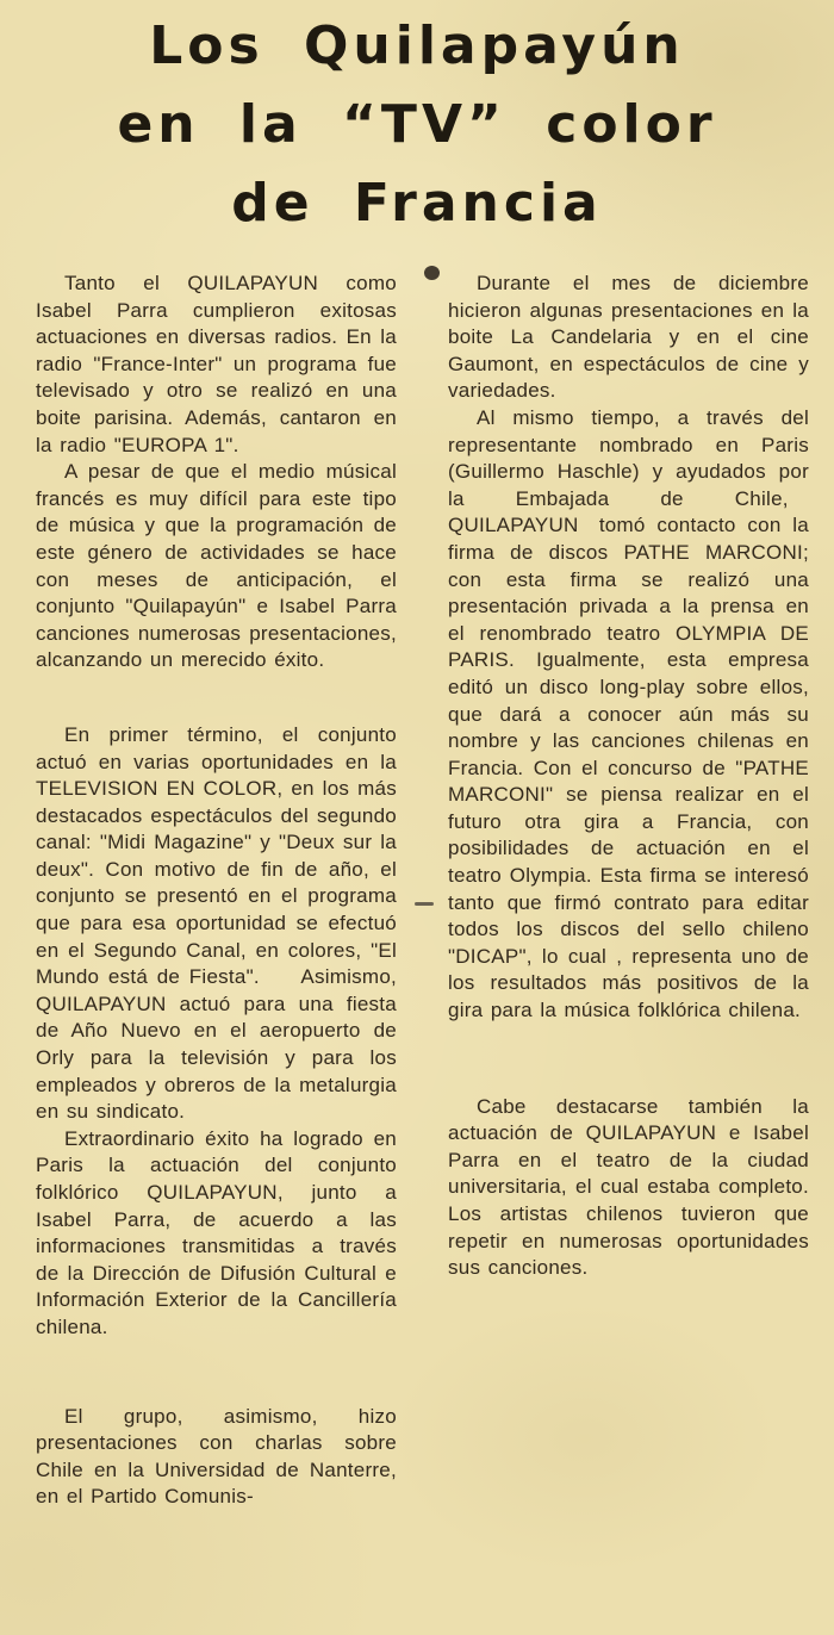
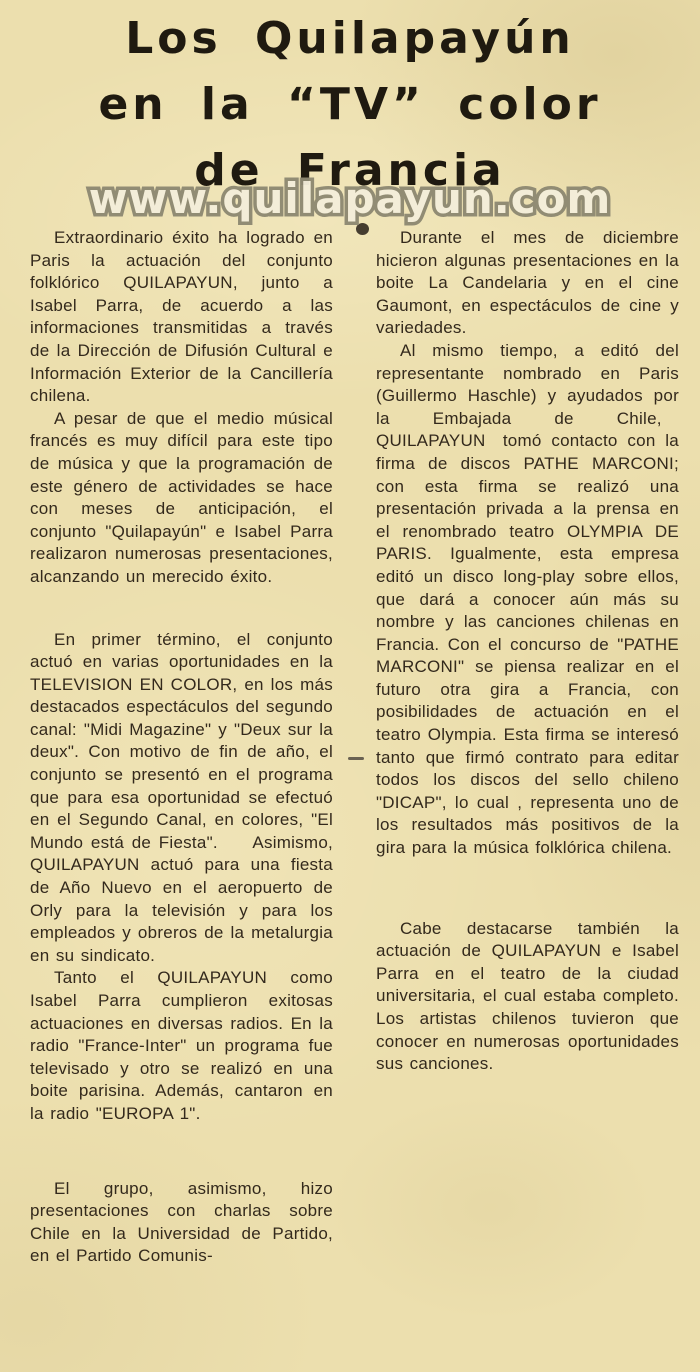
  Los Quilapayún
  en la “TV” color
  de Francia
+ www.quilapayun.com
- Tanto el QUILAPAYUN como Isabel Parra cumplieron exitosas actuaciones en diversas radios. En la radio "France-Inter" un programa fue televisado y otro se realizó en una boite parisina. Además, cantaron en la radio "EUROPA 1".
+ Extraordinario éxito ha logrado en Paris la actuación del conjunto folklórico QUILAPAYUN, junto a Isabel Parra, de acuerdo a las informaciones transmitidas a través de la Dirección de Difusión Cultural e Información Exterior de la Cancillería chilena.
- A pesar de que el medio músical francés es muy difícil para este tipo de música y que la programación de este género de actividades se hace con meses de anticipación, el conjunto "Quilapayún" e Isabel Parra canciones numerosas presentaciones, alcanzando un merecido éxito.
+ A pesar de que el medio músical francés es muy difícil para este tipo de música y que la programación de este género de actividades se hace con meses de anticipación, el conjunto "Quilapayún" e Isabel Parra realizaron numerosas presentaciones, alcanzando un merecido éxito.
  En primer término, el conjunto actuó en varias oportunidades en la TELEVISION EN COLOR, en los más destacados espectáculos del segundo canal: "Midi Magazine" y "Deux sur la deux". Con motivo de fin de año, el conjunto se presentó en el programa que para esa oportunidad se efectuó en el Segundo Canal, en colores, "El Mundo está de Fiesta". Asimismo, QUILAPAYUN actuó para una fiesta de Año Nuevo en el aeropuerto de Orly para la televisión y para los empleados y obreros de la metalurgia en su sindicato.
- Extraordinario éxito ha logrado en Paris la actuación del conjunto folklórico QUILAPAYUN, junto a Isabel Parra, de acuerdo a las informaciones transmitidas a través de la Dirección de Difusión Cultural e Información Exterior de la Cancillería chilena.
+ Tanto el QUILAPAYUN como Isabel Parra cumplieron exitosas actuaciones en diversas radios. En la radio "France-Inter" un programa fue televisado y otro se realizó en una boite parisina. Además, cantaron en la radio "EUROPA 1".
- El grupo, asimismo, hizo presentaciones con charlas sobre Chile en la Universidad de Nanterre, en el Partido Comunis-
+ El grupo, asimismo, hizo presentaciones con charlas sobre Chile en la Universidad de Partido, en el Partido Comunis-
  Durante el mes de diciembre hicieron algunas presentaciones en la boite La Candelaria y en el cine Gaumont, en espectáculos de cine y variedades.
- Al mismo tiempo, a través del representante nombrado en Paris (Guillermo Haschle) y ayudados por la Embajada de Chile, QUILAPAYUN tomó contacto con la firma de discos PATHE MARCONI; con esta firma se realizó una presentación privada a la prensa en el renombrado teatro OLYMPIA DE PARIS. Igualmente, esta empresa editó un disco long-play sobre ellos, que dará a conocer aún más su nombre y las canciones chilenas en Francia. Con el concurso de "PATHE MARCONI" se piensa realizar en el futuro otra gira a Francia, con posibilidades de actuación en el teatro Olympia. Esta firma se interesó tanto que firmó contrato para editar todos los discos del sello chileno "DICAP", lo cual , representa uno de los resultados más positivos de la gira para la música folklórica chilena.
+ Al mismo tiempo, a editó del representante nombrado en Paris (Guillermo Haschle) y ayudados por la Embajada de Chile, QUILAPAYUN tomó contacto con la firma de discos PATHE MARCONI; con esta firma se realizó una presentación privada a la prensa en el renombrado teatro OLYMPIA DE PARIS. Igualmente, esta empresa editó un disco long-play sobre ellos, que dará a conocer aún más su nombre y las canciones chilenas en Francia. Con el concurso de "PATHE MARCONI" se piensa realizar en el futuro otra gira a Francia, con posibilidades de actuación en el teatro Olympia. Esta firma se interesó tanto que firmó contrato para editar todos los discos del sello chileno "DICAP", lo cual , representa uno de los resultados más positivos de la gira para la música folklórica chilena.
- Cabe destacarse también la actuación de QUILAPAYUN e Isabel Parra en el teatro de la ciudad universitaria, el cual estaba completo. Los artistas chilenos tuvieron que repetir en numerosas oportunidades sus canciones.
+ Cabe destacarse también la actuación de QUILAPAYUN e Isabel Parra en el teatro de la ciudad universitaria, el cual estaba completo. Los artistas chilenos tuvieron que conocer en numerosas oportunidades sus canciones.
